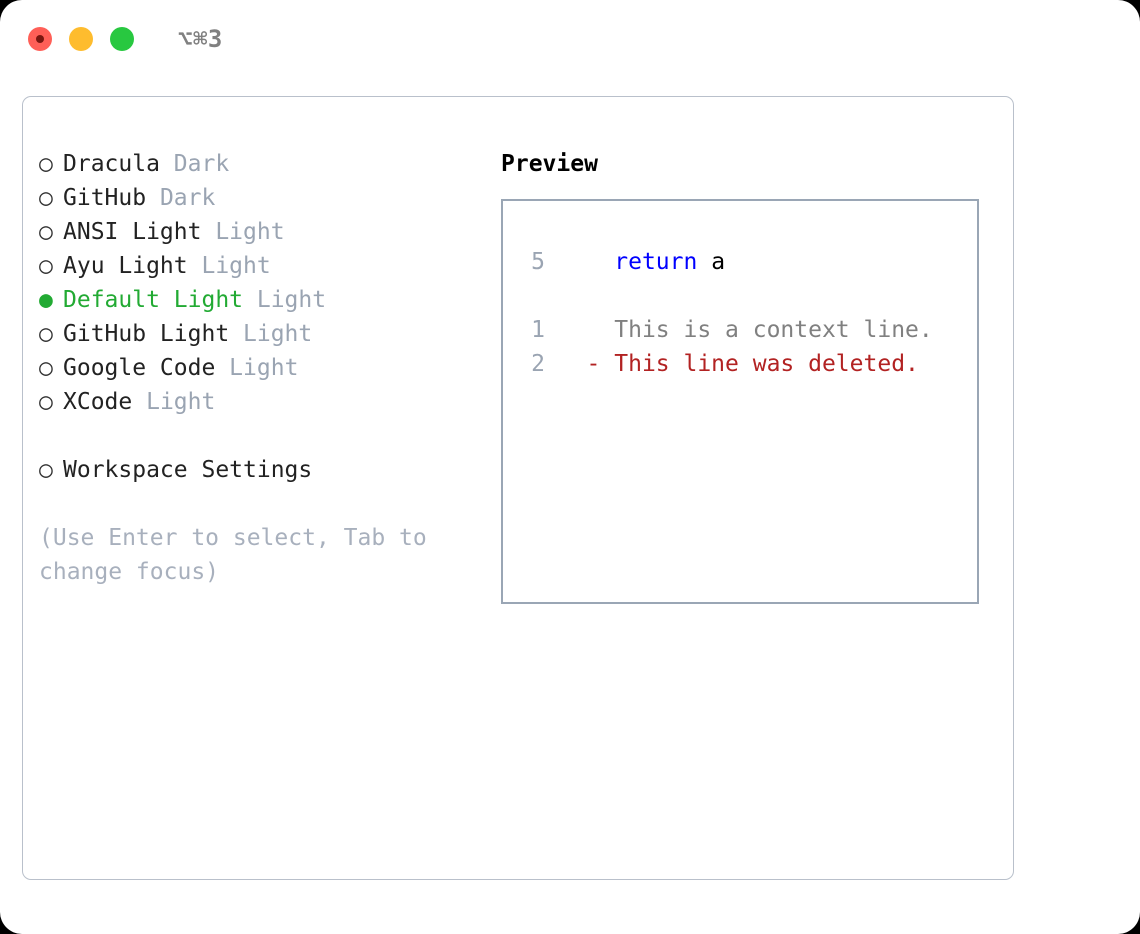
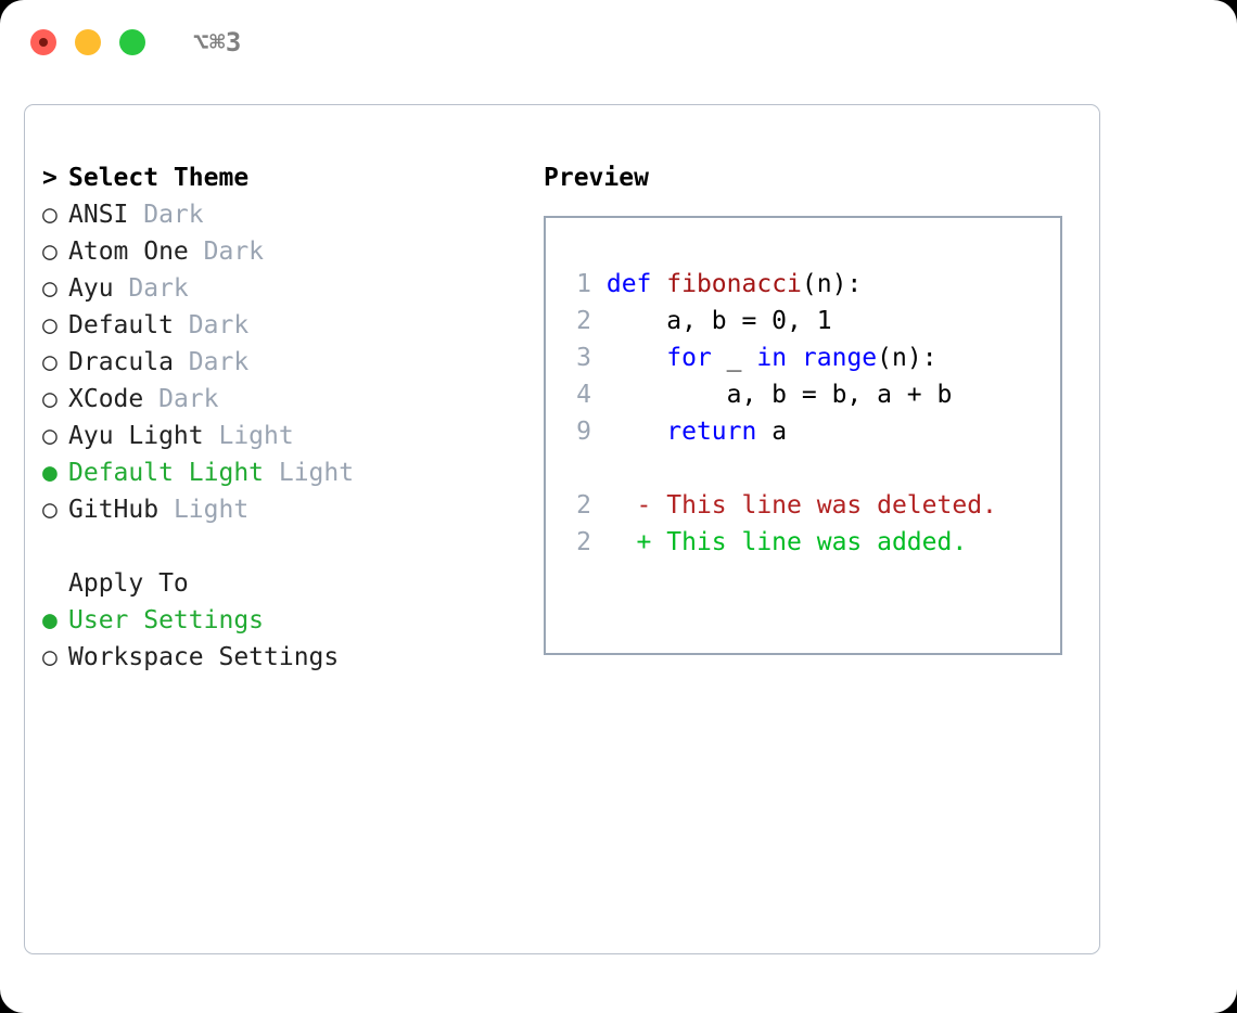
  ⌥⌘3
+ > Select Theme
+ ○ ANSI Dark
+ ○ Atom One Dark
+ ○ Ayu Dark
+ ○ Default Dark
  ○ Dracula Dark
- ○ GitHub Dark
+ ○ XCode Dark
- ○ ANSI Light Light
  ○ Ayu Light Light
  ● Default Light Light
- ○ GitHub Light Light
- ○ Google Code Light
- ○ XCode Light
+ ○ GitHub Light
+ Apply To
+ ● User Settings
  ○ Workspace Settings
- (Use Enter to select, Tab to change focus)
  Preview
+ 1 def fibonacci(n):
+ 2 a, b = 0, 1
+ 3 for _ in range(n):
+ 4 a, b = b, a + b
- 5 return a
+ 9 return a
- 1 This is a context line.
  2 - This line was deleted.
+ 2 + This line was added.
